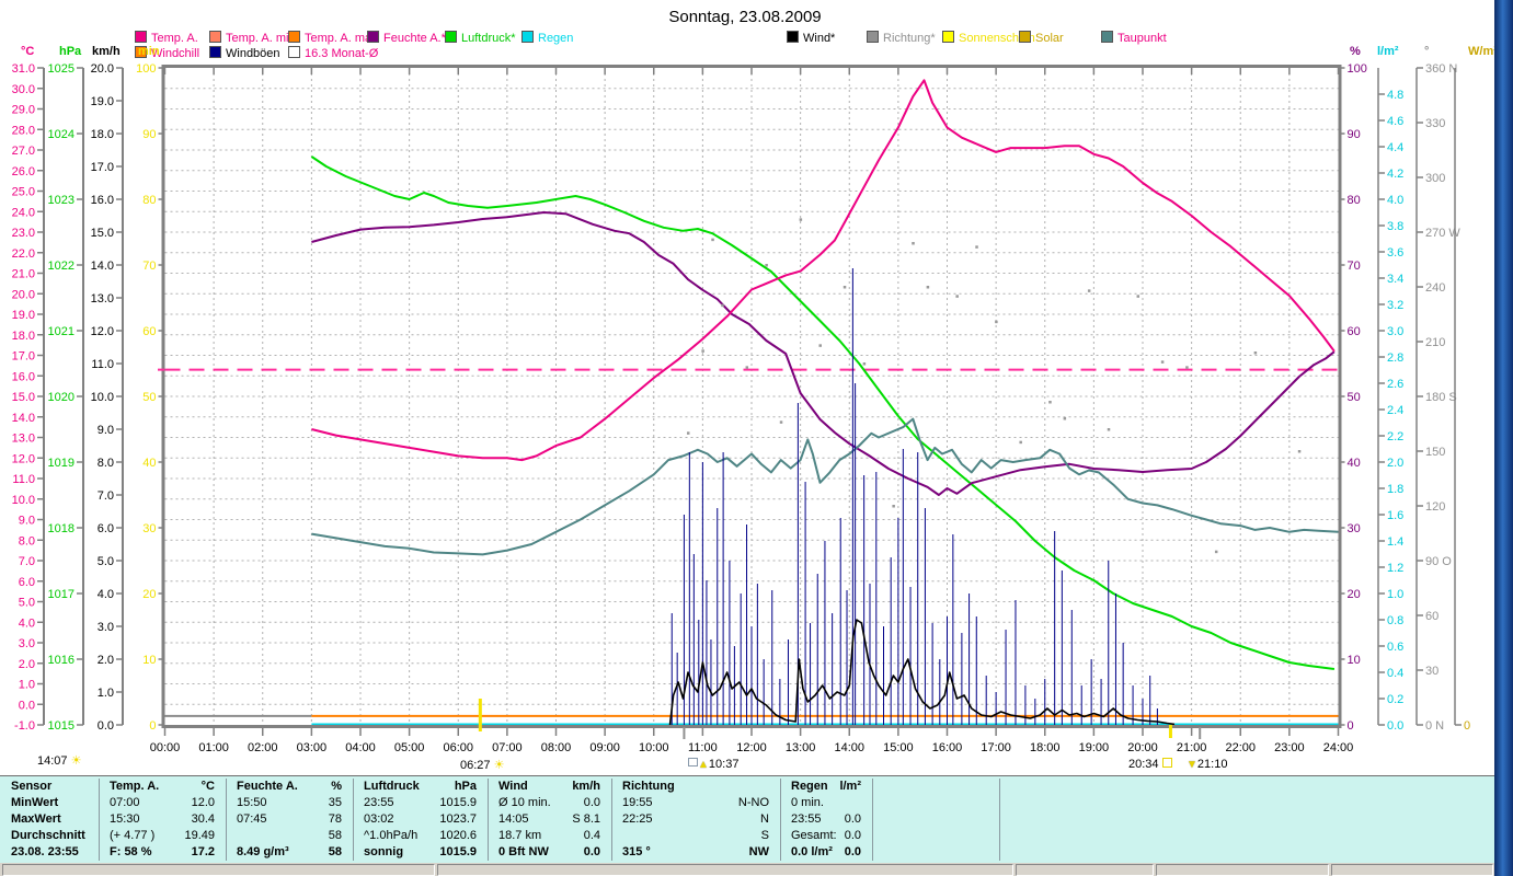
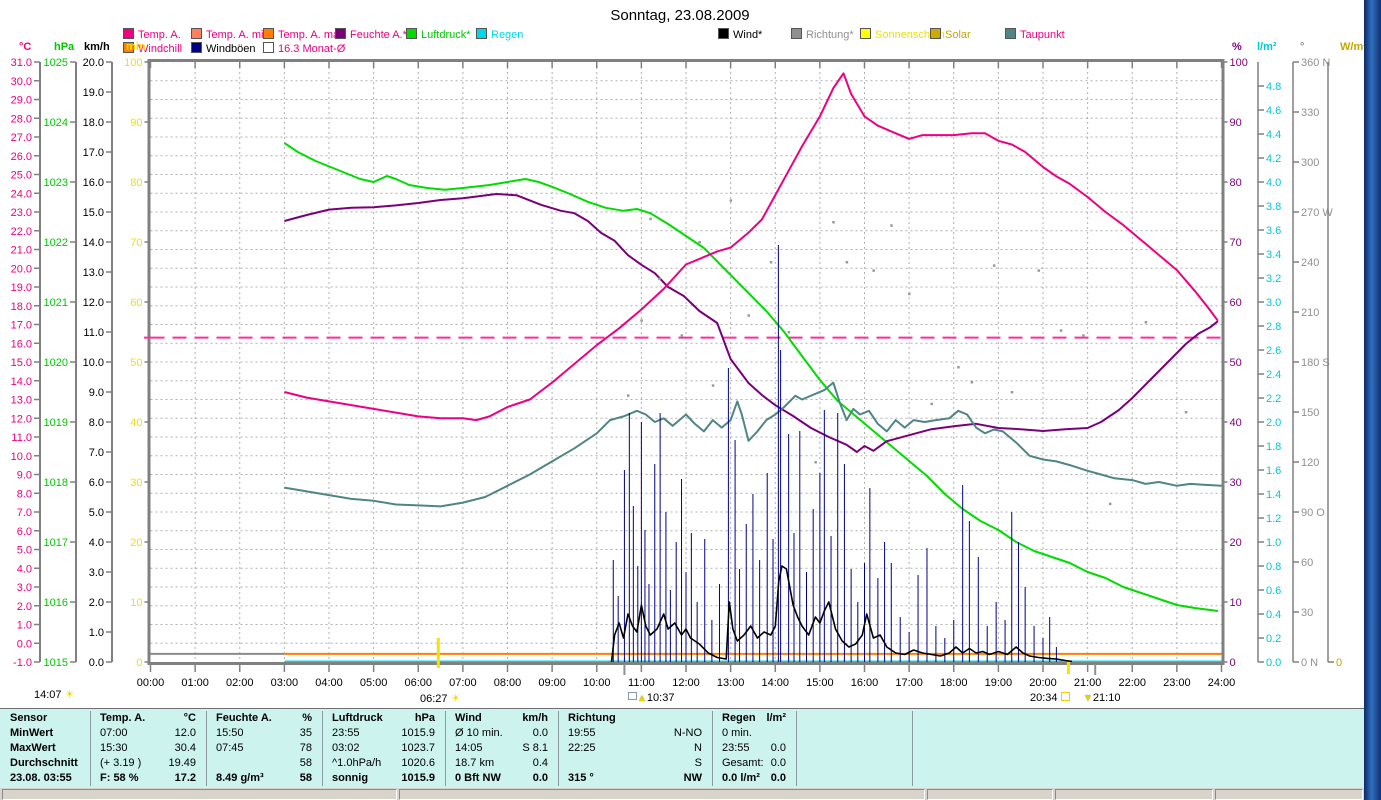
  Sonntag, 23.08.2009
  Temp. A.
  Temp. A. m
  Temp. A. m
  Feuchte A.*
  Luftdruck*
  Regen
  Wind*
  Richtung*
  Sonnenschn
  Solar
  Taupunkt
  Windchill
  Windböen
  16.3 Monat-Ø
  °C
  hPa
  km/h
  min
  %
  l/m²
  °
  W/m
  31.0
  30.0
  29.0
  28.0
  27.0
  26.0
  25.0
  24.0
  23.0
  22.0
  21.0
  20.0
  19.0
  18.0
  17.0
  16.0
  15.0
  14.0
  13.0
  12.0
  11.0
  10.0
  9.0
  8.0
  7.0
  6.0
  5.0
  4.0
  3.0
  2.0
  1.0
  0.0
  -1.0
  1025
  1024
  1023
  1022
  1021
  1020
  1019
  1018
  1017
  1016
  1015
  20.0
  19.0
  18.0
  17.0
  16.0
  15.0
  14.0
  13.0
  12.0
  11.0
  10.0
  9.0
  8.0
  7.0
  6.0
  5.0
  4.0
  3.0
  2.0
  1.0
  0.0
  100
  90
  80
  70
  60
  50
  40
  30
  20
  10
  0
  100
  90
  80
  70
  60
  50
  40
  30
  20
  10
  0
  4.8
  4.6
  4.4
  4.2
  4.0
  3.8
  3.6
  3.4
  3.2
  3.0
  2.8
  2.6
  2.4
  2.2
  2.0
  1.8
  1.6
  1.4
  1.2
  1.0
  0.8
  0.6
  0.4
  0.2
  0.0
  360 N
  330
  300
  270
  240
  210
  180 S
  150
  120
  90 O
  60
  30
  0 N
  0
  00:00
  01:00
  02:00
  03:00
  04:00
  05:00
  06:00
  07:00
  08:00
  09:00
  10:00
  11:00
  12:00
  13:00
  14:00
  15:00
  16:00
  17:00
  18:00
  19:00
  20:00
  21:00
  22:00
  23:00
  24:00
  14:07 ☀
  06:27 ☀
  ▲10:37
  20:34
  ▼21:10
  Sensor
  MinWert
  MaxWert
  Durchschnitt
- 23.08. 23:55
+ 23.08. 03:55
  Temp. A.
  °C
  07:00
  12.0
  15:30
  30.4
- (+ 4.77 )
+ (+ 3.19 )
  19.49
  F: 58 %
  17.2
  Feuchte A.
  %
  15:50
  35
  07:45
  78
  58
  8.49 g/m³
  58
  Luftdruck
  hPa
  23:55
  1015.9
  03:02
  1023.7
  ^1.0hPa/h
  1020.6
  sonnig
  1015.9
  Wind
  km/h
  Ø 10 min.
  0.0
  14:05
  S 8.1
  18.7 km
  0.4
  0 Bft NW
  0.0
  Richtung
  19:55
  N-NO
  22:25
  N
  S
  315 °
  NW
  Regen
  l/m²
  0 min.
  23:55
  0.0
  Gesamt:
  0.0
  0.0 l/m²
  0.0
